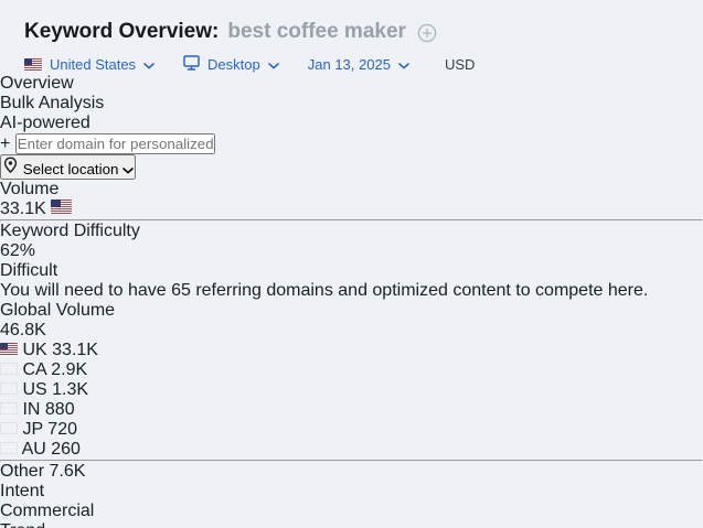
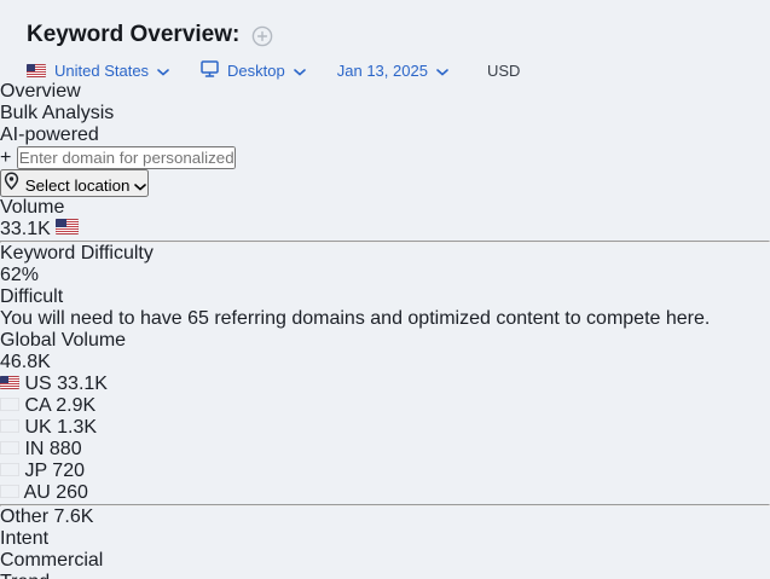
  Keyword Overview:
- best coffee maker
  United States
  Desktop
  Jan 13, 2025
  USD
  Overview
  Bulk Analysis
  AI-powered
  + Enter domain for personalized
  Select location
  Volume
  33.1K
  Keyword Difficulty
  62%
  Difficult
  You will need to have 65 referring domains and optimized content to compete here.
  Global Volume
  46.8K
- UK 33.1K
+ US 33.1K
  CA 2.9K
- US 1.3K
+ UK 1.3K
  IN 880
  JP 720
  AU 260
  Other 7.6K
  Intent
  Commercial
